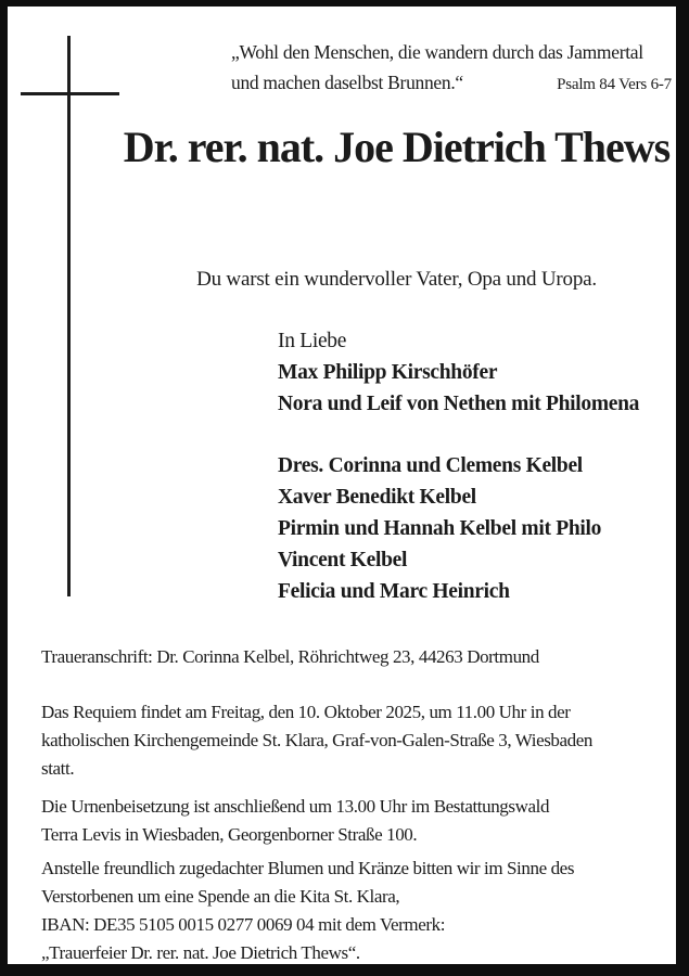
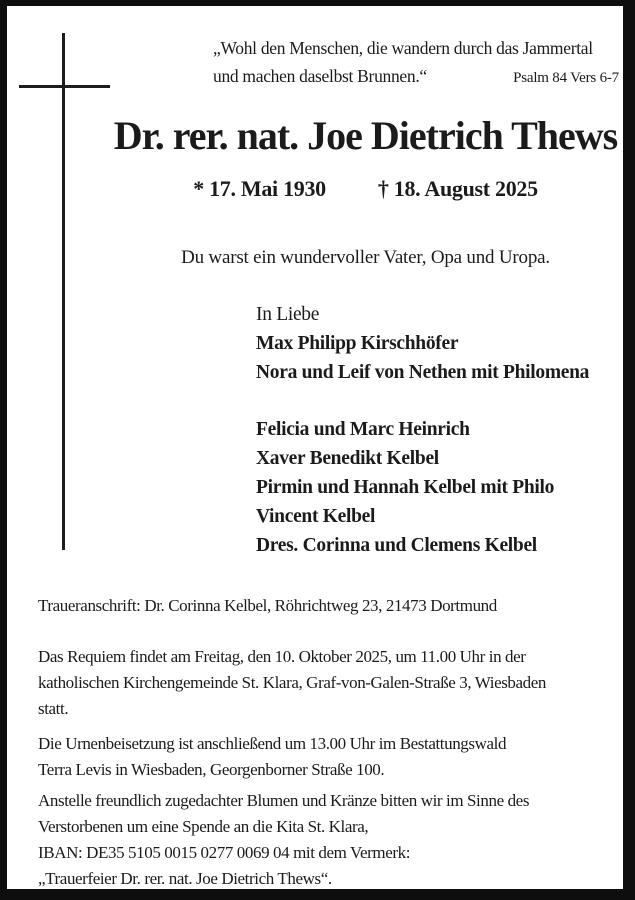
  „Wohl den Menschen, die wandern durch das Jammertal
  und machen daselbst Brunnen.“
  Psalm 84 Vers 6-7
  Dr. rer. nat. Joe Dietrich Thews
+ * 17. Mai 1930
+ † 18. August 2025
  Du warst ein wundervoller Vater, Opa und Uropa.
  In Liebe
  Max Philipp Kirschhöfer
  Nora und Leif von Nethen mit Philomena
- Dres. Corinna und Clemens Kelbel
+ Felicia und Marc Heinrich
  Xaver Benedikt Kelbel
  Pirmin und Hannah Kelbel mit Philo
  Vincent Kelbel
- Felicia und Marc Heinrich
+ Dres. Corinna und Clemens Kelbel
- Traueranschrift: Dr. Corinna Kelbel, Röhrichtweg 23, 44263 Dortmund
+ Traueranschrift: Dr. Corinna Kelbel, Röhrichtweg 23, 21473 Dortmund
  Das Requiem findet am Freitag, den 10. Oktober 2025, um 11.00 Uhr in der
  katholischen Kirchengemeinde St. Klara, Graf-von-Galen-Straße 3, Wiesbaden
  statt.
  Die Urnenbeisetzung ist anschließend um 13.00 Uhr im Bestattungswald
  Terra Levis in Wiesbaden, Georgenborner Straße 100.
  Anstelle freundlich zugedachter Blumen und Kränze bitten wir im Sinne des
  Verstorbenen um eine Spende an die Kita St. Klara,
  IBAN: DE35 5105 0015 0277 0069 04 mit dem Vermerk:
  „Trauerfeier Dr. rer. nat. Joe Dietrich Thews“.
